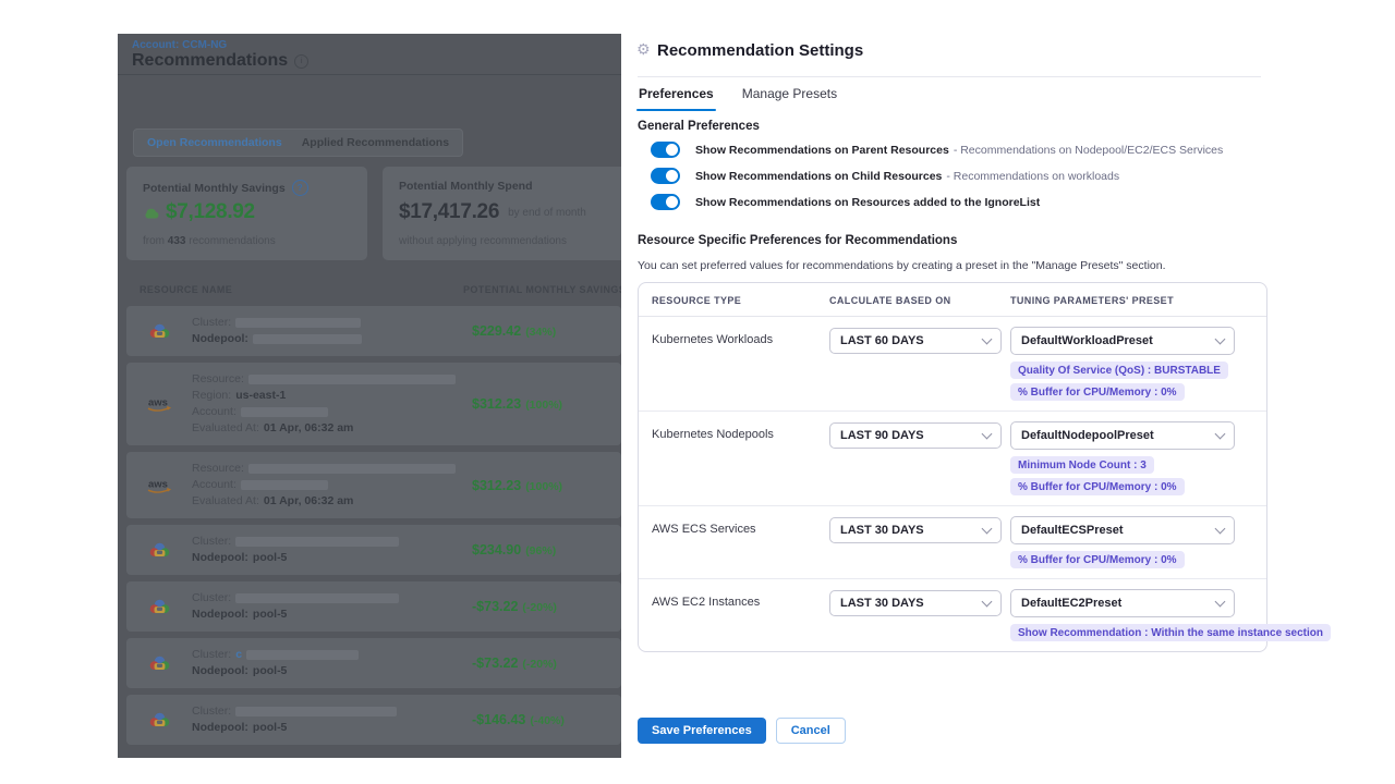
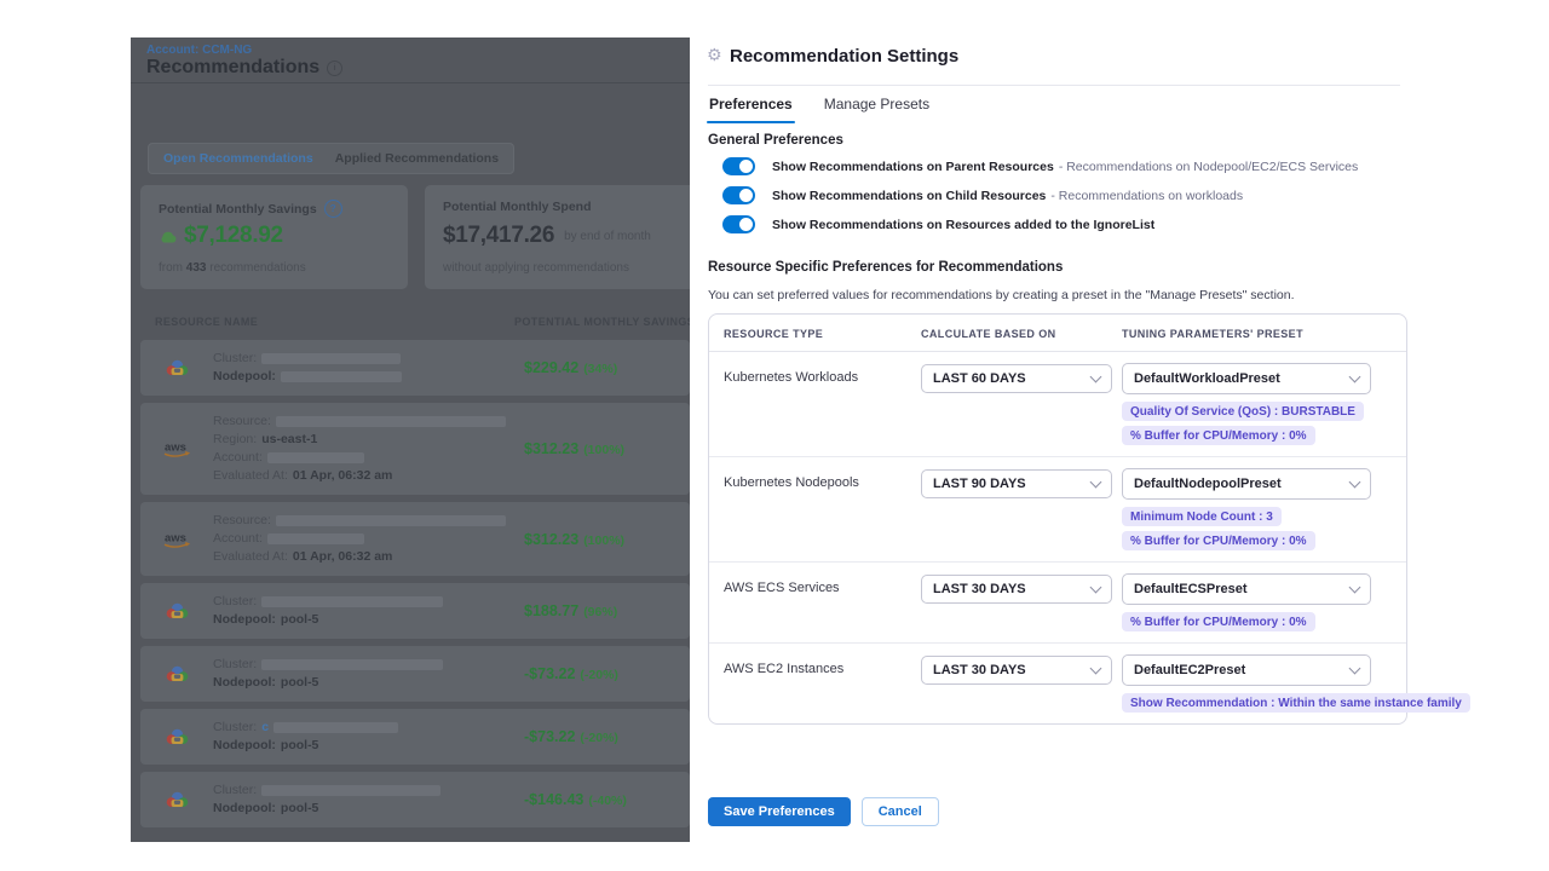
  Account: CCM-NG
  Recommendations
  Open Recommendations
  Applied Recommendations
  Potential Monthly Savings
  ?
  $7,128.92
  Potential Monthly Spend
  $17,417.26
  Nodepool:
  $229.42
  (34%)
  aws
  us-east-1
  01 Apr, 06:32 am
  $312.23
  (100%)
  aws
  01 Apr, 06:32 am
  $312.23
  (100%)
  Nodepool:
  pool-5
- $234.90
+ $188.77
  (96%)
  Nodepool:
  pool-5
  -$73.22
  (-20%)
  c
  Nodepool:
  pool-5
  -$73.22
  (-20%)
  Nodepool:
  pool-5
  -$146.43
  (-40%)
  ⚙
  Recommendation Settings
  Preferences
  Manage Presets
  General Preferences
  Show Recommendations on Parent Resources
  - Recommendations on Nodepool/EC2/ECS Services
  Show Recommendations on Child Resources
  - Recommendations on workloads
  Show Recommendations on Resources added to the IgnoreList
  Resource Specific Preferences for Recommendations
  You can set preferred values for recommendations by creating a preset in the "Manage Presets" section.
  RESOURCE TYPE
  CALCULATE BASED ON
  TUNING PARAMETERS' PRESET
  Kubernetes Workloads
  LAST 60 DAYS
  DefaultWorkloadPreset
  Quality Of Service (QoS) : BURSTABLE
  % Buffer for CPU/Memory : 0%
  Kubernetes Nodepools
  LAST 90 DAYS
  DefaultNodepoolPreset
  Minimum Node Count : 3
  % Buffer for CPU/Memory : 0%
  AWS ECS Services
  LAST 30 DAYS
  DefaultECSPreset
  % Buffer for CPU/Memory : 0%
  AWS EC2 Instances
  LAST 30 DAYS
  DefaultEC2Preset
- Show Recommendation : Within the same instance section
+ Show Recommendation : Within the same instance family
  Save Preferences
  Cancel
